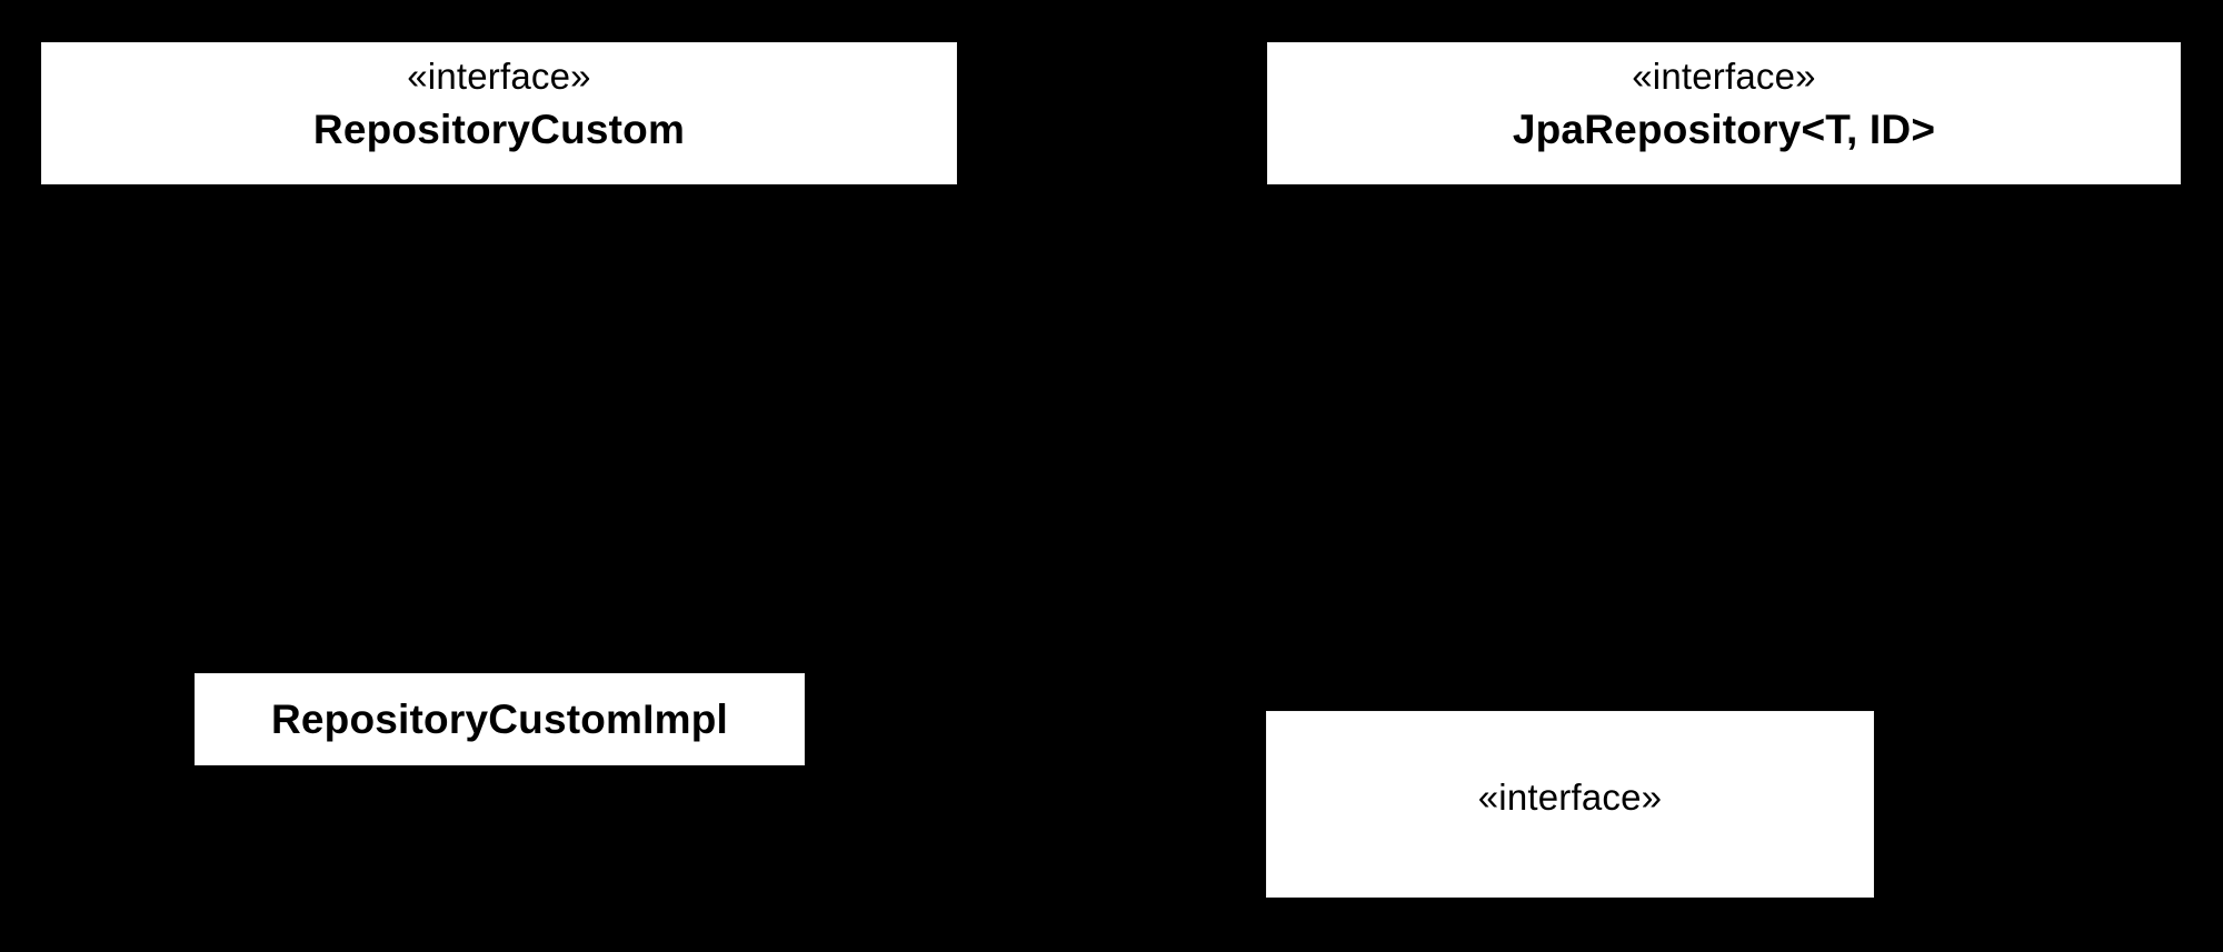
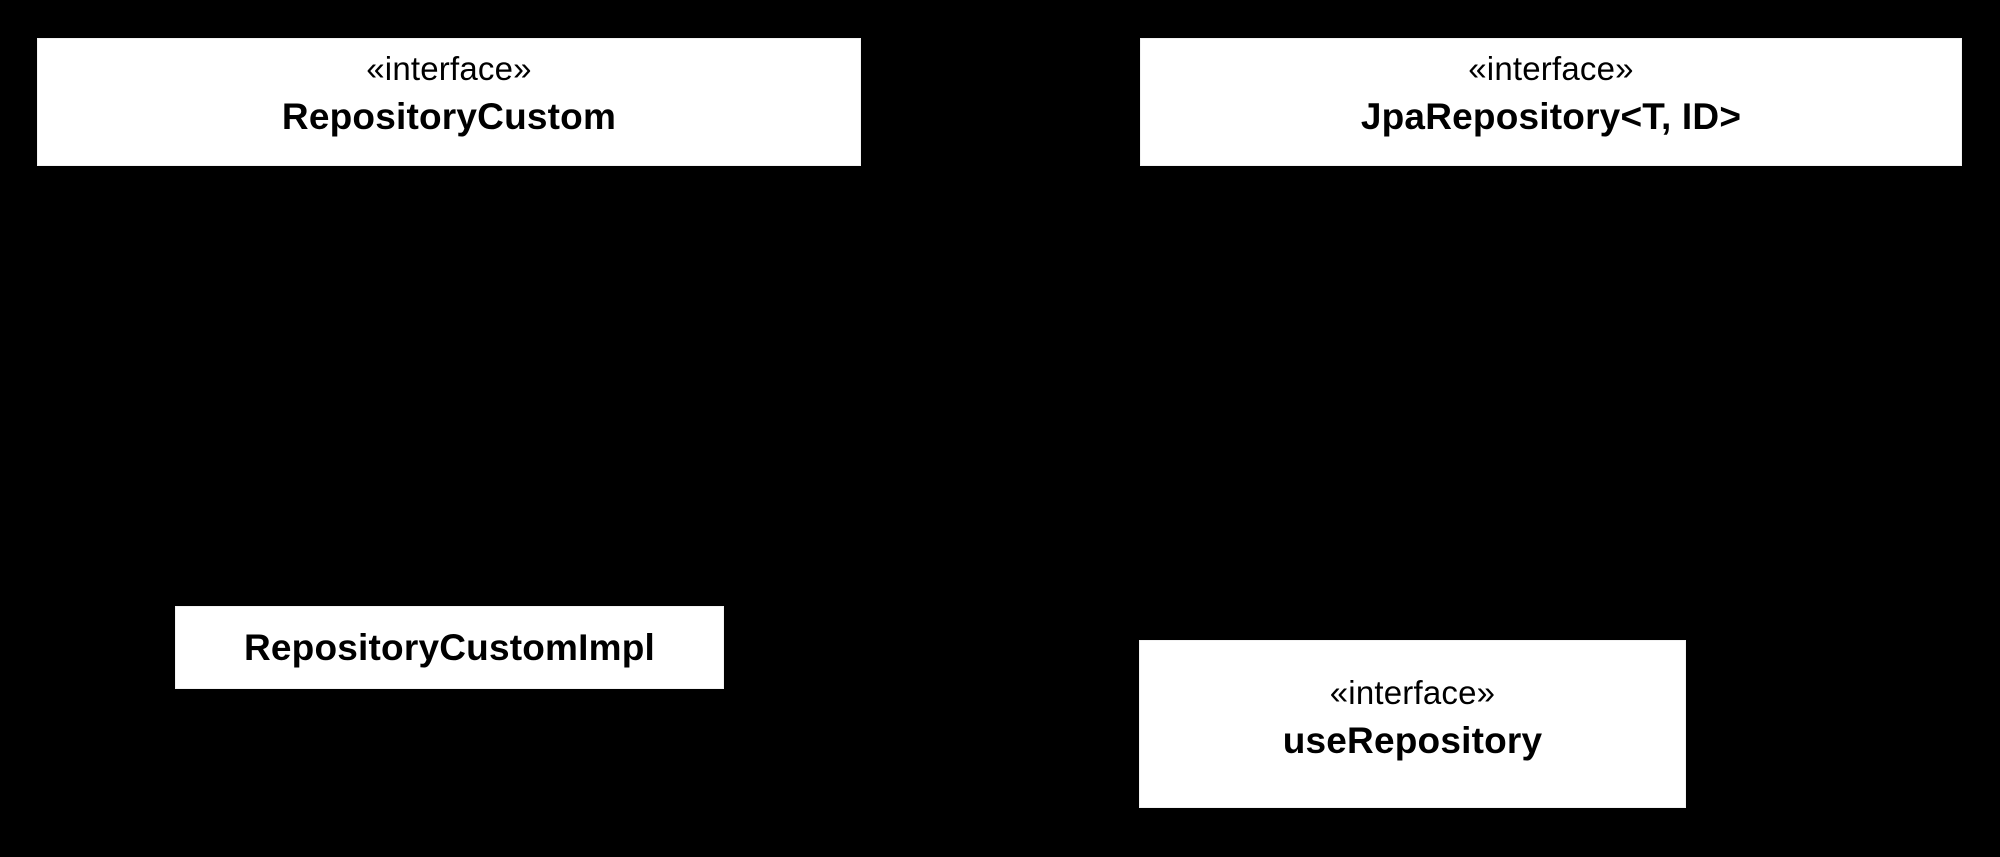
  «interface»
  RepositoryCustom
  «interface»
  JpaRepository<T, ID>
  RepositoryCustomImpl
  «interface»
+ useRepository
